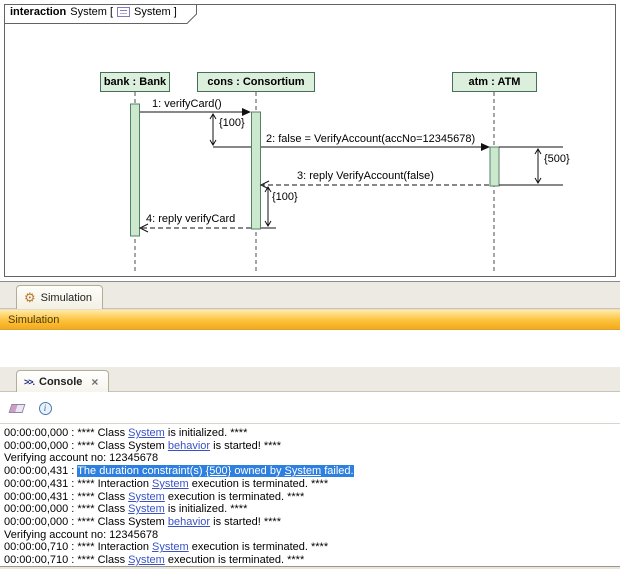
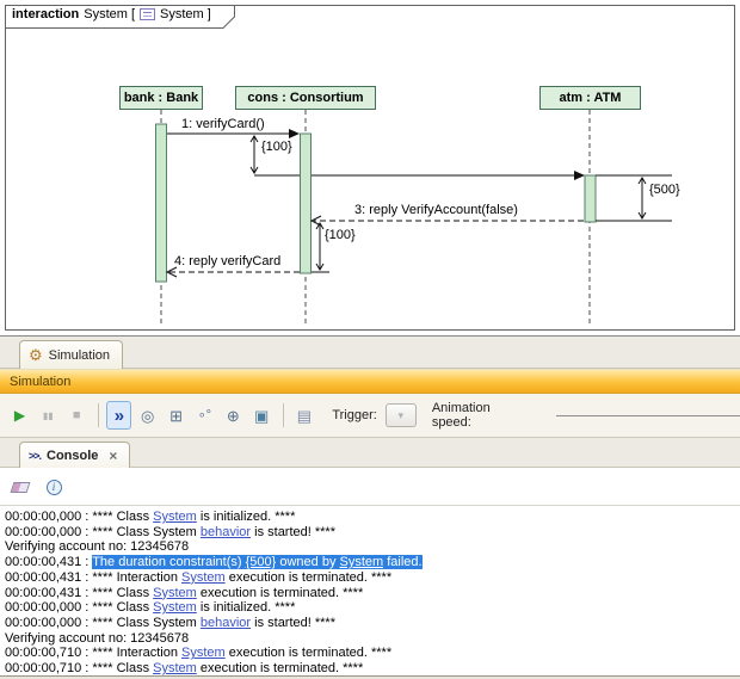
  interaction
  System [
  System ]
  bank : Bank
  cons : Consortium
  atm : ATM
  1: verifyCard()
- 2: false = VerifyAccount(accNo=12345678)
  3: reply VerifyAccount(false)
  4: reply verifyCard
  {100}
  {500}
  {100}
  ⚙
  Simulation
  Simulation
+ ▶
+ ▮▮
+ ■
+ »
+ ◎
+ ⊞
+ ∘°
+ ⊕
+ ▣
+ ▤
+ Trigger:
+ ▾
+ Animation speed:
  >>.
  Console
  ×
  i
  00:00:00,000 : **** Class System is initialized. ****
  00:00:00,000 : **** Class System behavior is started! ****
  Verifying account no: 12345678
  00:00:00,431 : The duration constraint(s) {500} owned by System failed.
  00:00:00,431 : **** Interaction System execution is terminated. ****
  00:00:00,431 : **** Class System execution is terminated. ****
  00:00:00,000 : **** Class System is initialized. ****
  00:00:00,000 : **** Class System behavior is started! ****
  Verifying account no: 12345678
  00:00:00,710 : **** Interaction System execution is terminated. ****
  00:00:00,710 : **** Class System execution is terminated. ****
